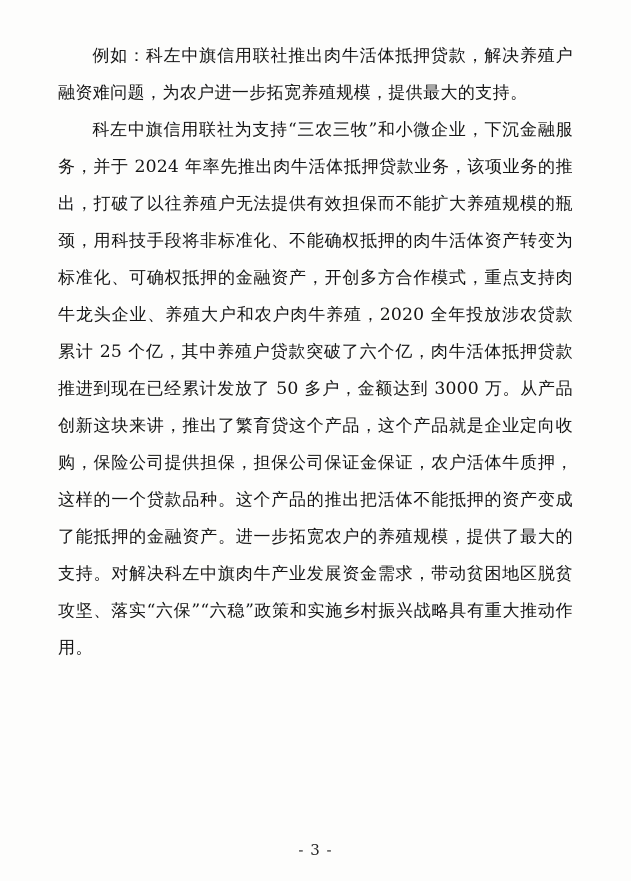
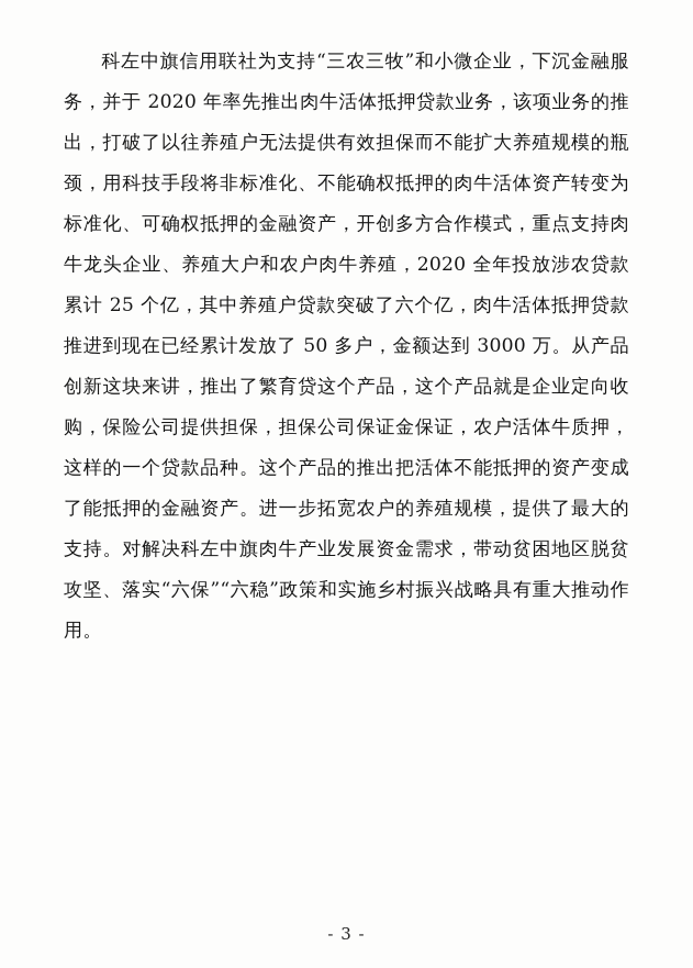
- 例如：科左中旗信用联社推出肉牛活体抵押贷款，解决养殖户融资难问题，为农户进一步拓宽养殖规模，提供最大的支持。
- 科左中旗信用联社为支持“三农三牧”和小微企业，下沉金融服务，并于 2024 年率先推出肉牛活体抵押贷款业务，该项业务的推出，打破了以往养殖户无法提供有效担保而不能扩大养殖规模的瓶颈，用科技手段将非标准化、不能确权抵押的肉牛活体资产转变为标准化、可确权抵押的金融资产，开创多方合作模式，重点支持肉牛龙头企业、养殖大户和农户肉牛养殖，2020 全年投放涉农贷款累计 25 个亿，其中养殖户贷款突破了六个亿，肉牛活体抵押贷款推进到现在已经累计发放了 50 多户，金额达到 3000 万。从产品创新这块来讲，推出了繁育贷这个产品，这个产品就是企业定向收购，保险公司提供担保，担保公司保证金保证，农户活体牛质押，这样的一个贷款品种。这个产品的推出把活体不能抵押的资产变成了能抵押的金融资产。进一步拓宽农户的养殖规模，提供了最大的支持。对解决科左中旗肉牛产业发展资金需求，带动贫困地区脱贫攻坚、落实“六保”“六稳”政策和实施乡村振兴战略具有重大推动作用。
+ 科左中旗信用联社为支持“三农三牧”和小微企业，下沉金融服务，并于 2020 年率先推出肉牛活体抵押贷款业务，该项业务的推出，打破了以往养殖户无法提供有效担保而不能扩大养殖规模的瓶颈，用科技手段将非标准化、不能确权抵押的肉牛活体资产转变为标准化、可确权抵押的金融资产，开创多方合作模式，重点支持肉牛龙头企业、养殖大户和农户肉牛养殖，2020 全年投放涉农贷款累计 25 个亿，其中养殖户贷款突破了六个亿，肉牛活体抵押贷款推进到现在已经累计发放了 50 多户，金额达到 3000 万。从产品创新这块来讲，推出了繁育贷这个产品，这个产品就是企业定向收购，保险公司提供担保，担保公司保证金保证，农户活体牛质押，这样的一个贷款品种。这个产品的推出把活体不能抵押的资产变成了能抵押的金融资产。进一步拓宽农户的养殖规模，提供了最大的支持。对解决科左中旗肉牛产业发展资金需求，带动贫困地区脱贫攻坚、落实“六保”“六稳”政策和实施乡村振兴战略具有重大推动作用。
  - 3 -
